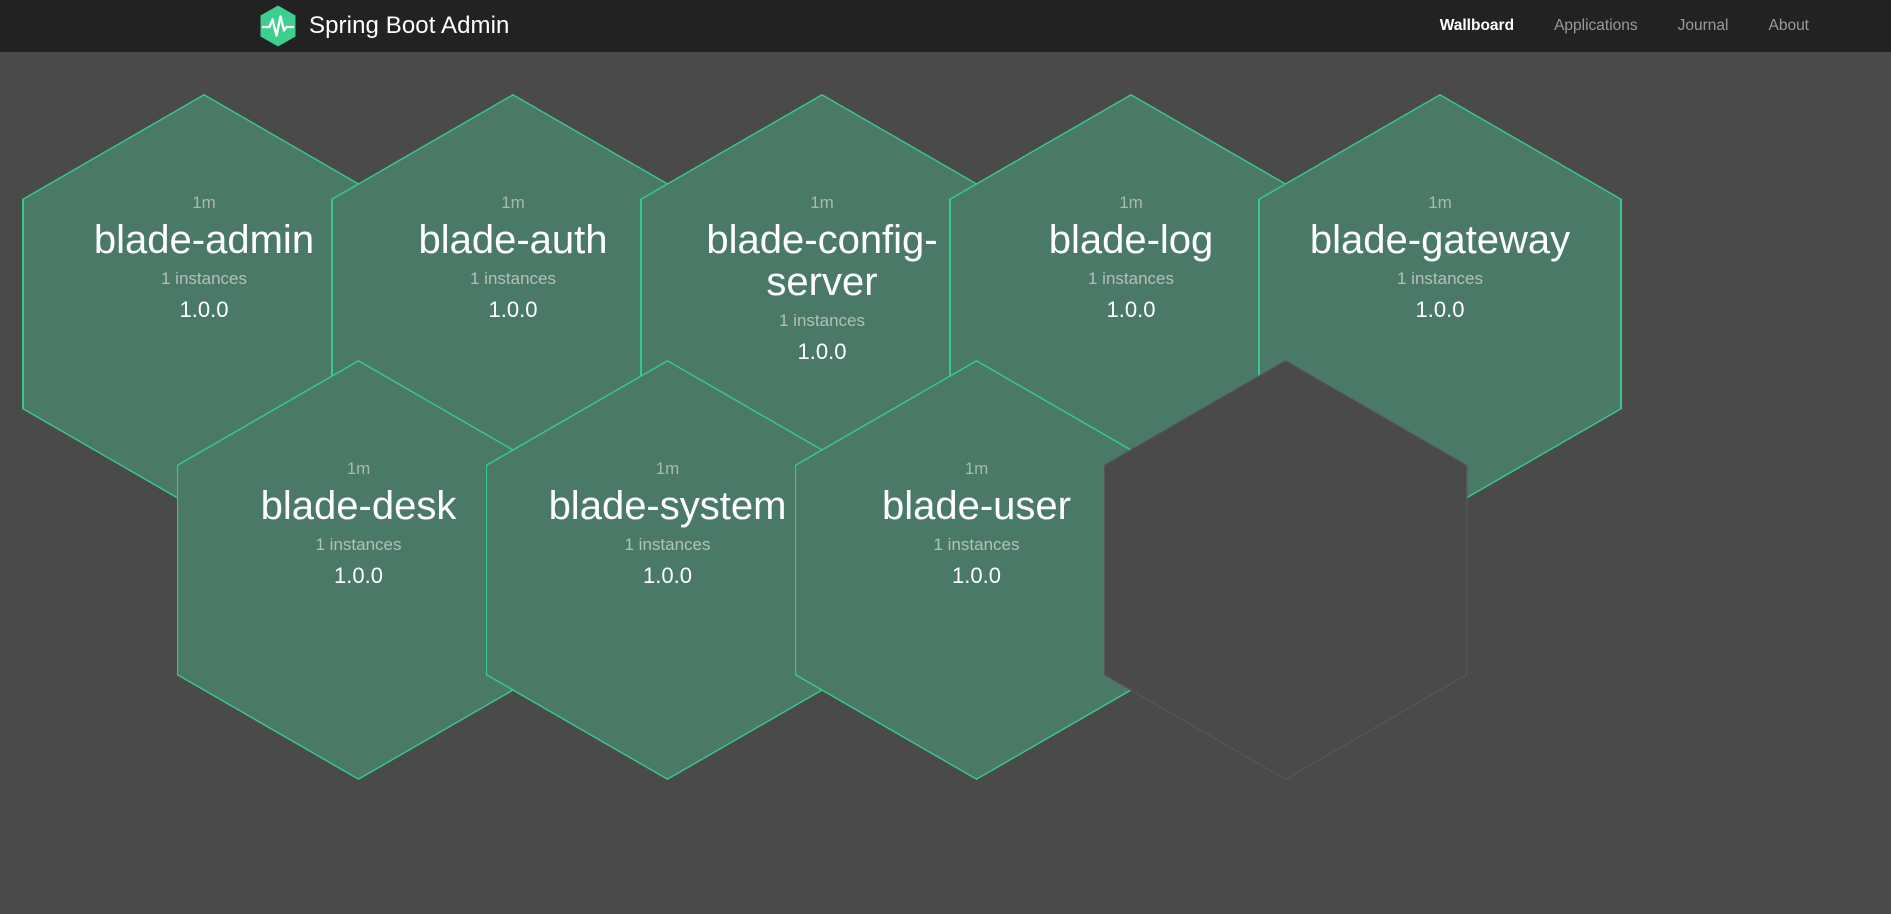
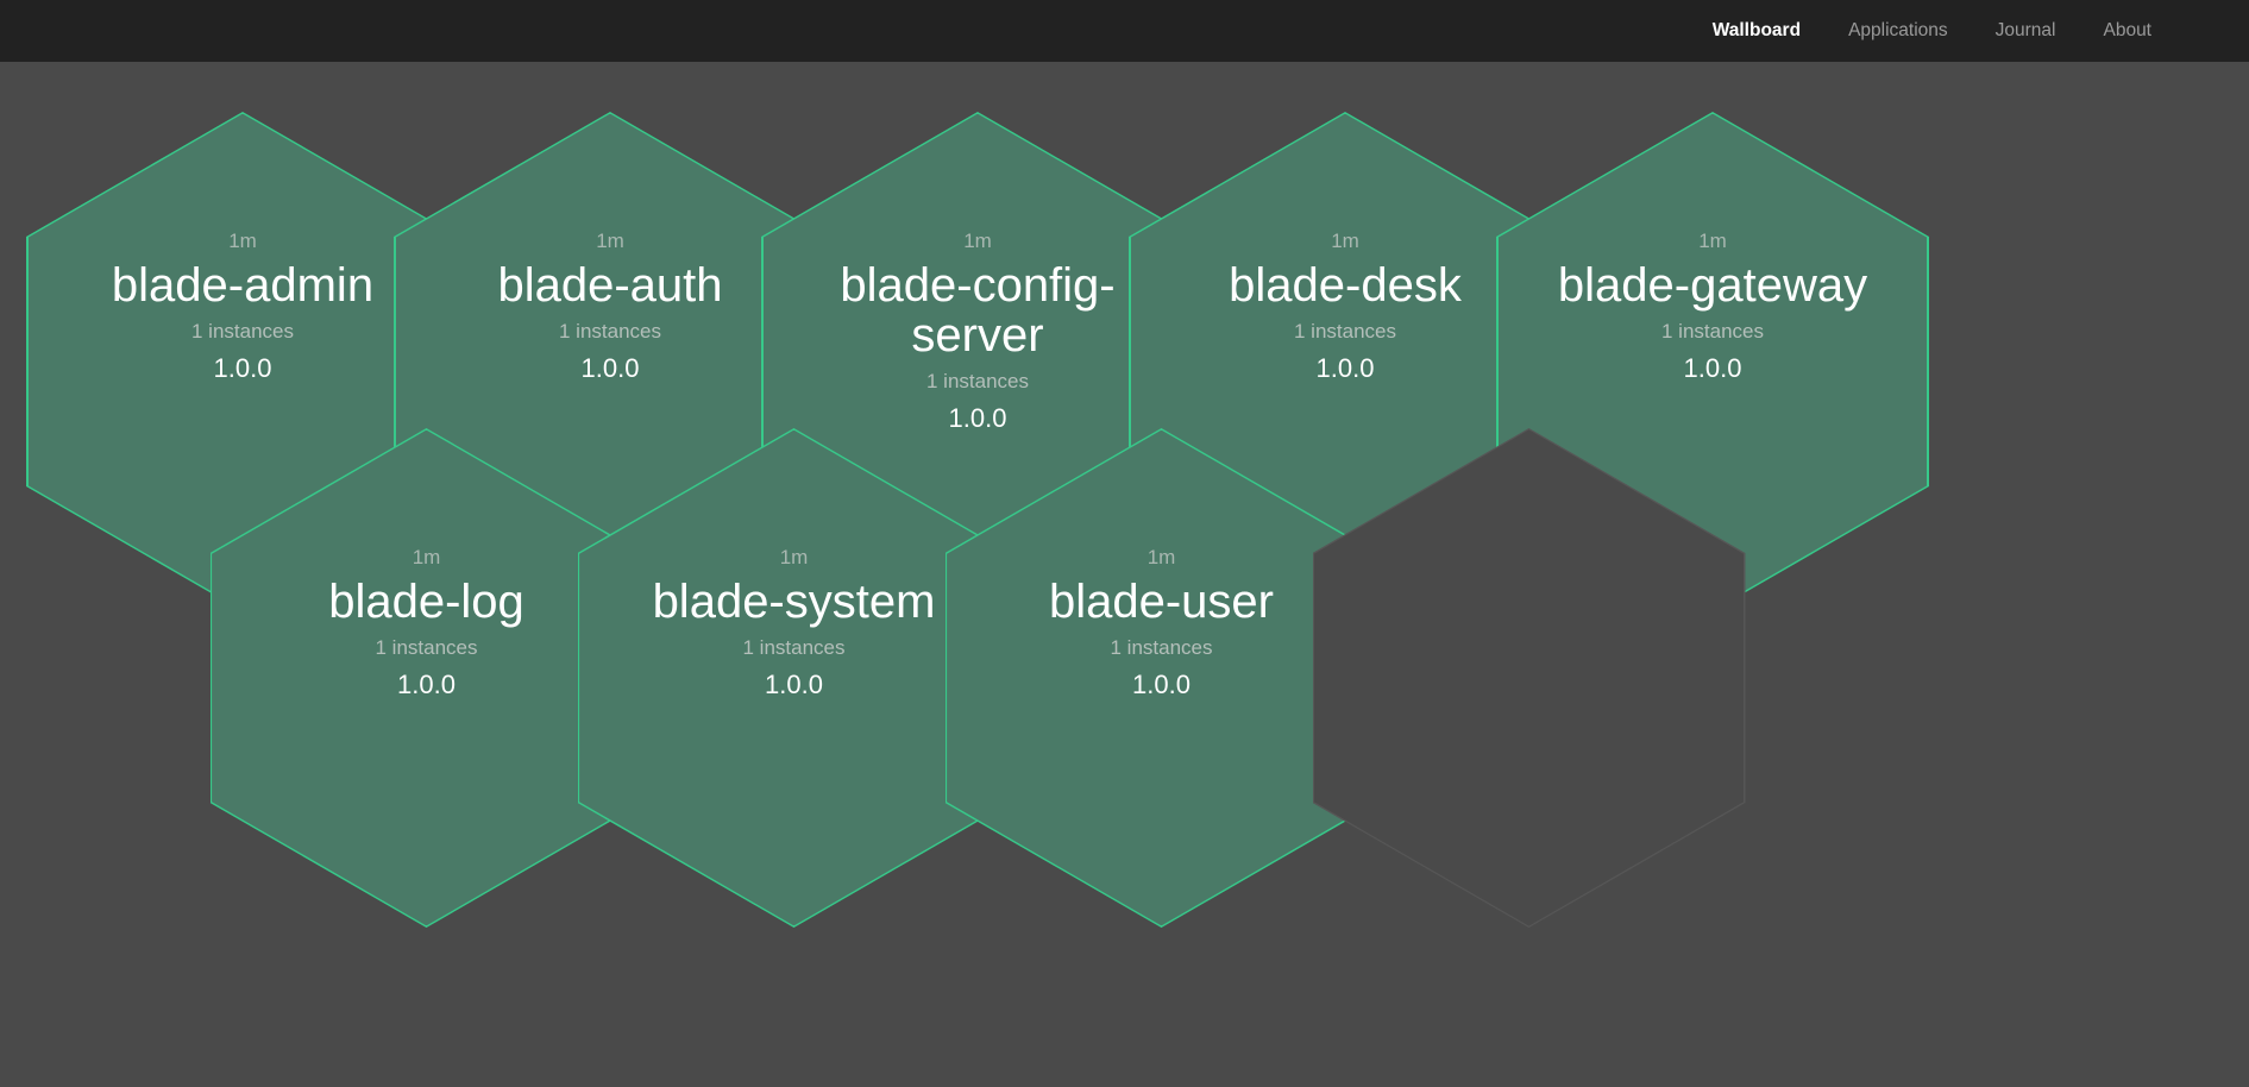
- Spring Boot Admin
  Wallboard
  Applications
  Journal
  About
  1m
  blade-admin
  1 instances
  1.0.0
  1m
  blade-auth
  1 instances
  1.0.0
  1m
  blade-config-server
  1 instances
  1.0.0
  1m
- blade-log
+ blade-desk
  1 instances
  1.0.0
  1m
  blade-gateway
  1 instances
  1.0.0
  1m
- blade-desk
+ blade-log
  1 instances
  1.0.0
  1m
  blade-system
  1 instances
  1.0.0
  1m
  blade-user
  1 instances
  1.0.0
